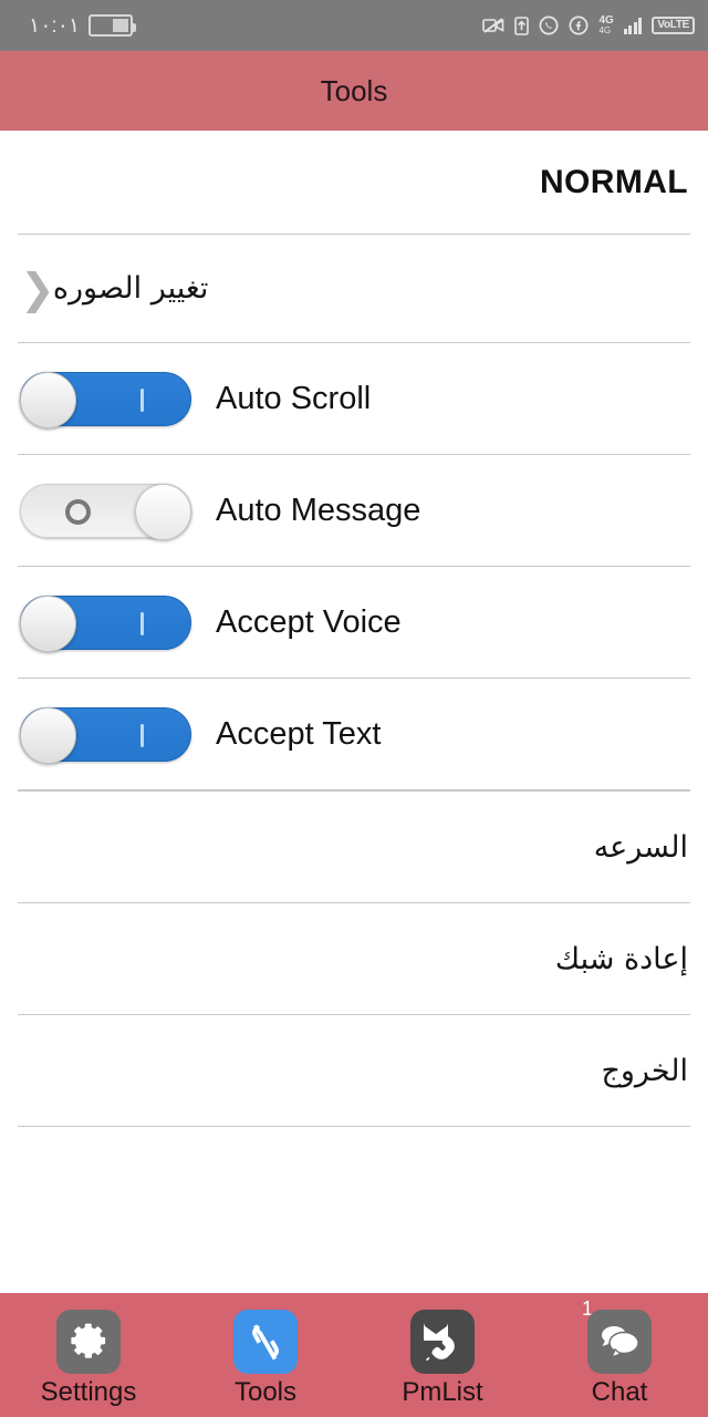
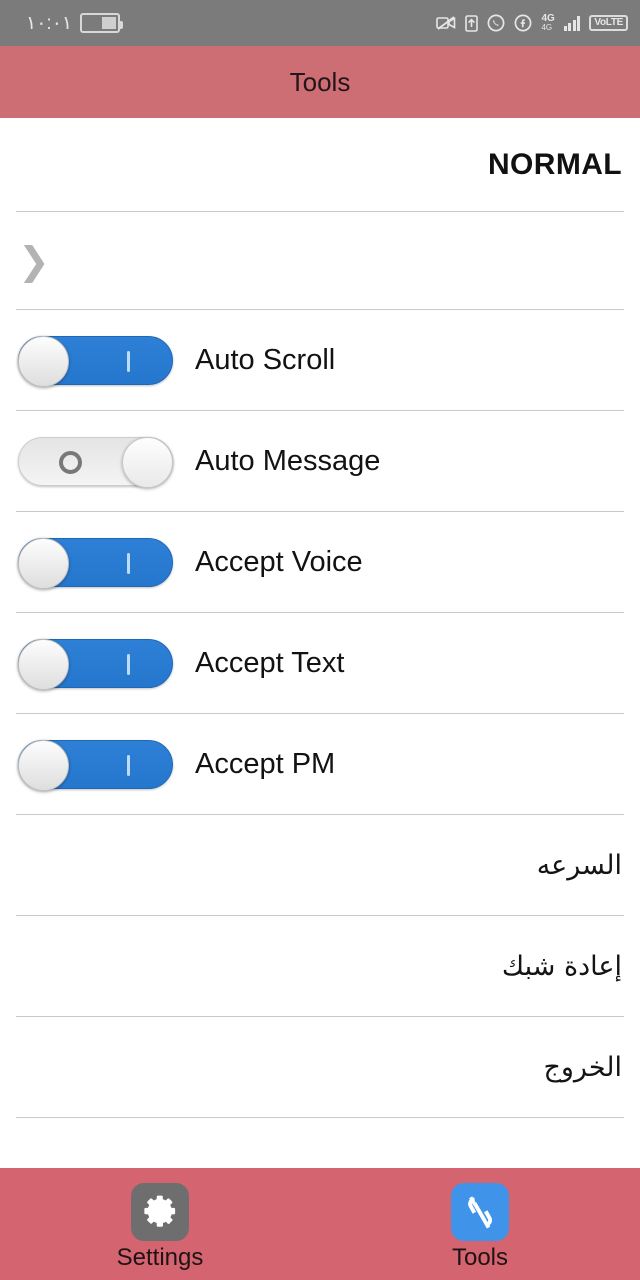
  ١٠:٠١
  4G
  4G
  VoLTE
  Tools
  NORMAL
  ❯
- تغيير الصوره
  Auto Scroll
  Auto Message
  Accept Voice
  Accept Text
+ Accept PM
  السرعه
  إعادة شبك
  الخروج
  Settings
  Tools
- PmList
- 1
- Chat
